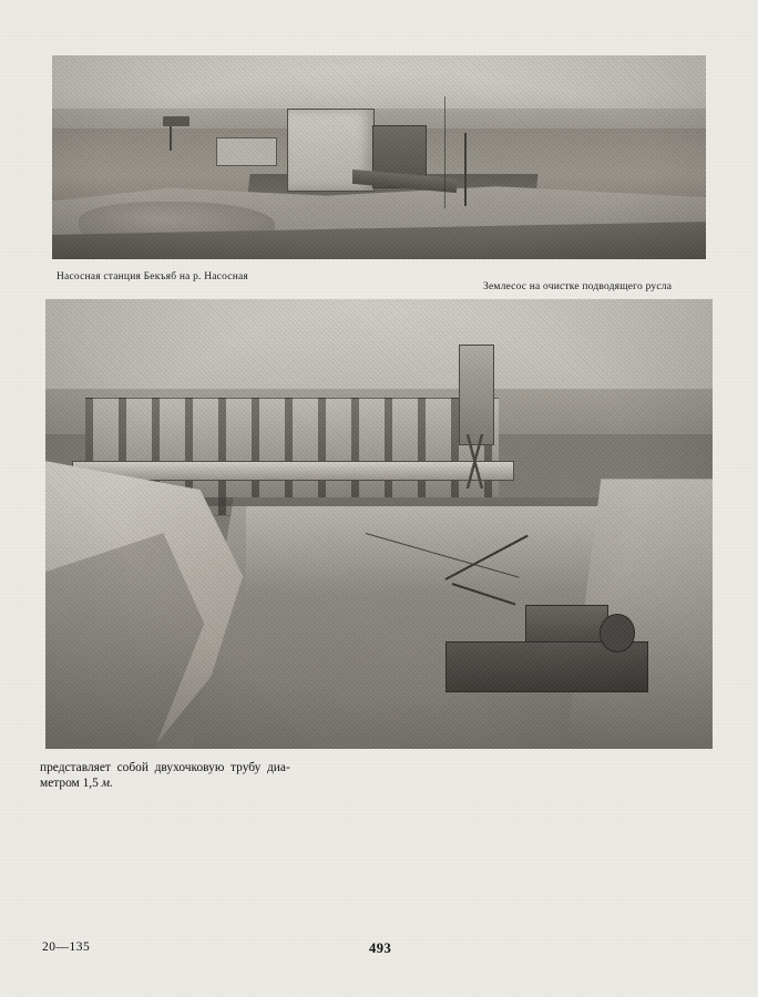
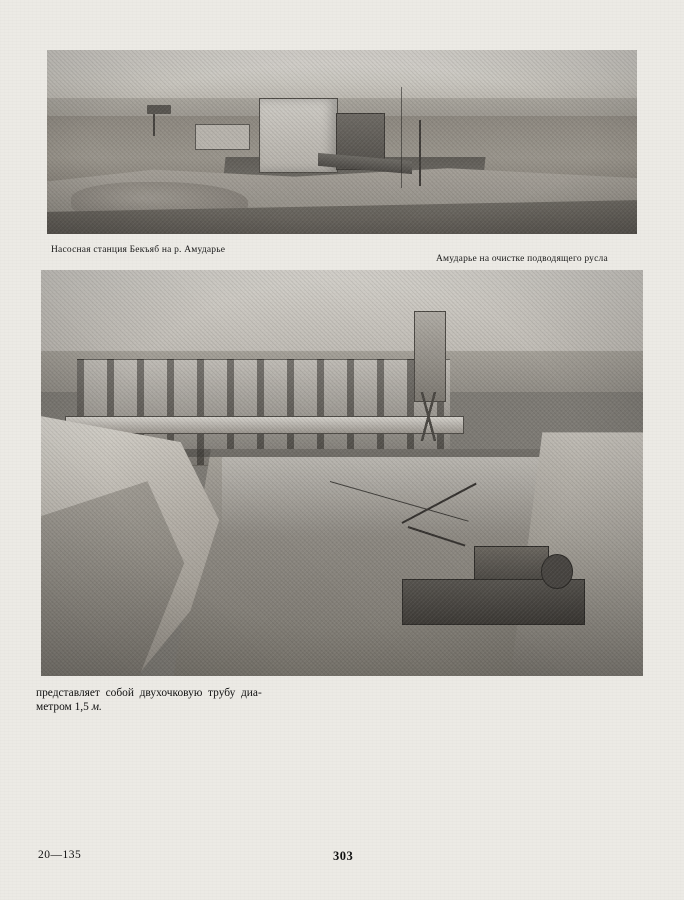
- Насосная станция Бекъяб на р. Насосная
+ Насосная станция Бекъяб на р. Амударье
- Землесос на очистке подводящего русла
+ Амударье на очистке подводящего русла
  представляет собой двухочковую трубу диа-
  метром 1,5 м.
  20—135
- 493
+ 303
